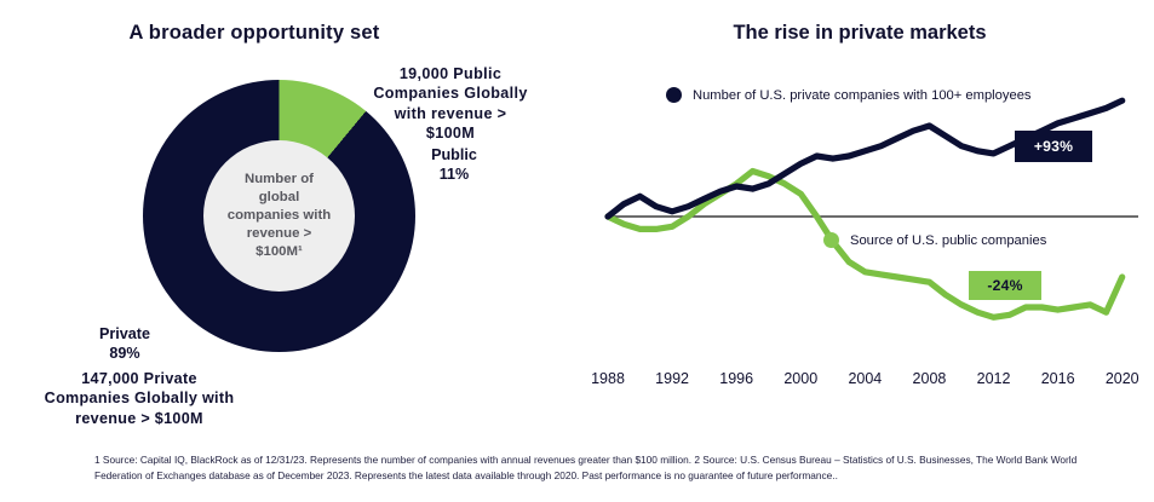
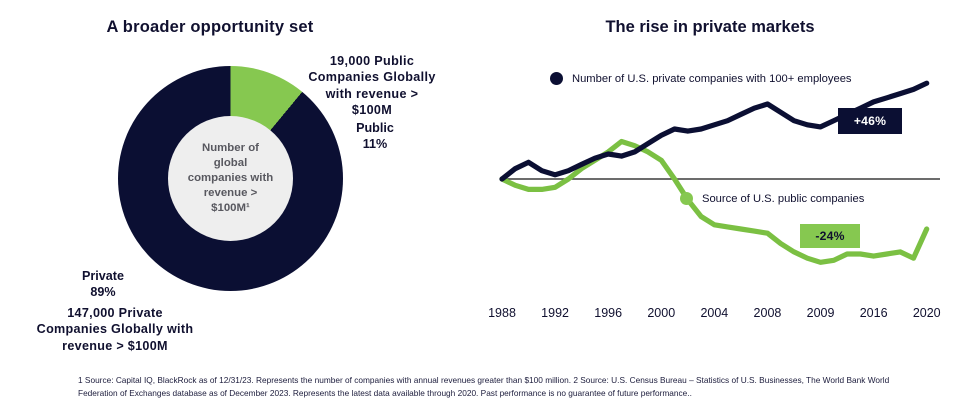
  A broader opportunity set
  Number of
  global
  companies with
  revenue >
  $100M¹
  19,000 Public
  Companies Globally
  with revenue >
  $100M
  Public
  11%
  Private
  89%
  147,000 Private
  Companies Globally with
  revenue > $100M
  The rise in private markets
  1988
  1992
  1996
  2000
  2004
  2008
- 2012
+ 2009
  2016
  2020
  Number of U.S. private companies with 100+ employees
  Source of U.S. public companies
- +93%
+ +46%
  -24%
  1 Source: Capital IQ, BlackRock as of 12/31/23. Represents the number of companies with annual revenues greater than $100 million. 2 Source: U.S. Census Bureau – Statistics of U.S. Businesses, The World Bank World Federation of Exchanges database as of December 2023. Represents the latest data available through 2020. Past performance is no guarantee of future performance..
